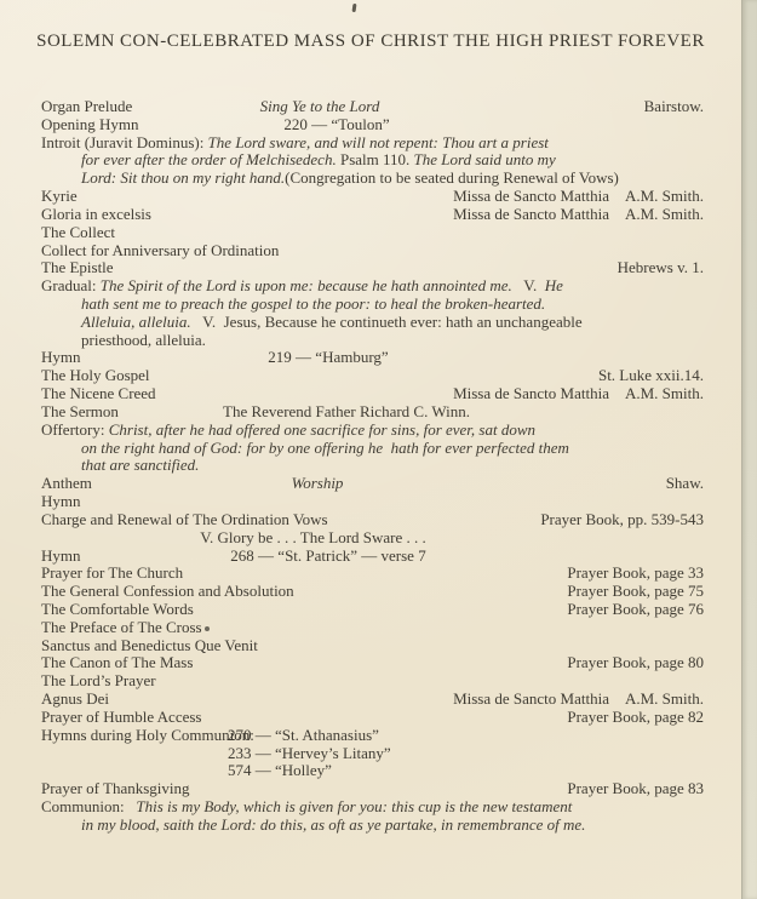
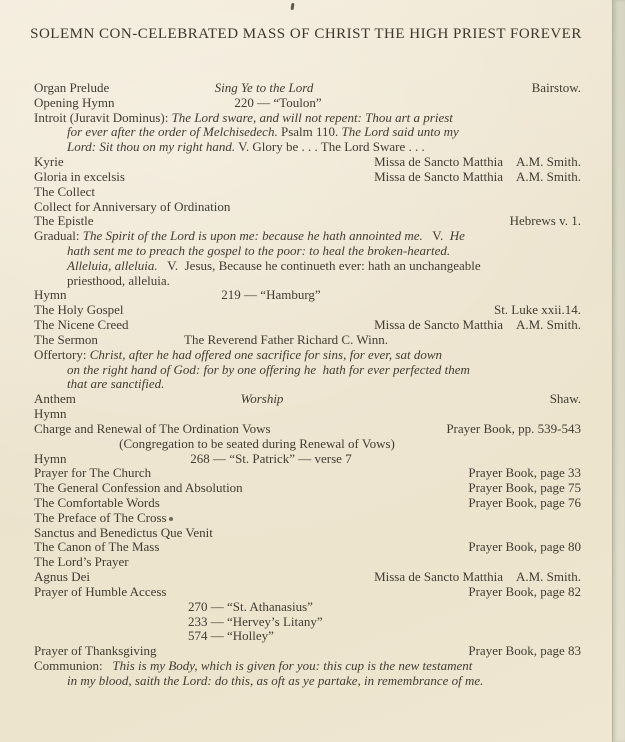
  SOLEMN CON-CELEBRATED MASS OF CHRIST THE HIGH PRIEST FOREVER
  Organ Prelude
  Sing Ye to the Lord
  Bairstow.
  Opening Hymn
  220 — “Toulon”
  Introit (Juravit Dominus): The Lord sware, and will not repent: Thou art a priest
  for ever after the order of Melchisedech. Psalm 110. The Lord said unto my
- Lord: Sit thou on my right hand.(Congregation to be seated during Renewal of Vows)
+ Lord: Sit thou on my right hand. V. Glory be . . . The Lord Sware . . .
  Kyrie
  Missa de Sancto Matthia A.M. Smith.
  Gloria in excelsis
  Missa de Sancto Matthia A.M. Smith.
  The Collect
  Collect for Anniversary of Ordination
  The Epistle
  Hebrews v. 1.
  Gradual: The Spirit of the Lord is upon me: because he hath annointed me. V. He
  hath sent me to preach the gospel to the poor: to heal the broken-hearted.
  Alleluia, alleluia. V. Jesus, Because he continueth ever: hath an unchangeable
  priesthood, alleluia.
  Hymn
  219 — “Hamburg”
  The Holy Gospel
  St. Luke xxii.14.
  The Nicene Creed
  Missa de Sancto Matthia A.M. Smith.
  The Sermon
  The Reverend Father Richard C. Winn.
  Offertory: Christ, after he had offered one sacrifice for sins, for ever, sat down
  on the right hand of God: for by one offering he hath for ever perfected them
  that are sanctified.
  Anthem
  Worship
  Shaw.
  Hymn
  Charge and Renewal of The Ordination Vows
  Prayer Book, pp. 539-543
- V. Glory be . . . The Lord Sware . . .
+ (Congregation to be seated during Renewal of Vows)
  Hymn
  268 — “St. Patrick” — verse 7
  Prayer for The Church
  Prayer Book, page 33
  The General Confession and Absolution
  Prayer Book, page 75
  The Comfortable Words
  Prayer Book, page 76
  The Preface of The Cross
  Sanctus and Benedictus Que Venit
  The Canon of The Mass
  Prayer Book, page 80
  The Lord’s Prayer
  Agnus Dei
  Missa de Sancto Matthia A.M. Smith.
  Prayer of Humble Access
  Prayer Book, page 82
- Hymns during Holy Communion:
  270 — “St. Athanasius”
  233 — “Hervey’s Litany”
  574 — “Holley”
  Prayer of Thanksgiving
  Prayer Book, page 83
  Communion: This is my Body, which is given for you: this cup is the new testament
  in my blood, saith the Lord: do this, as oft as ye partake, in remembrance of me.
